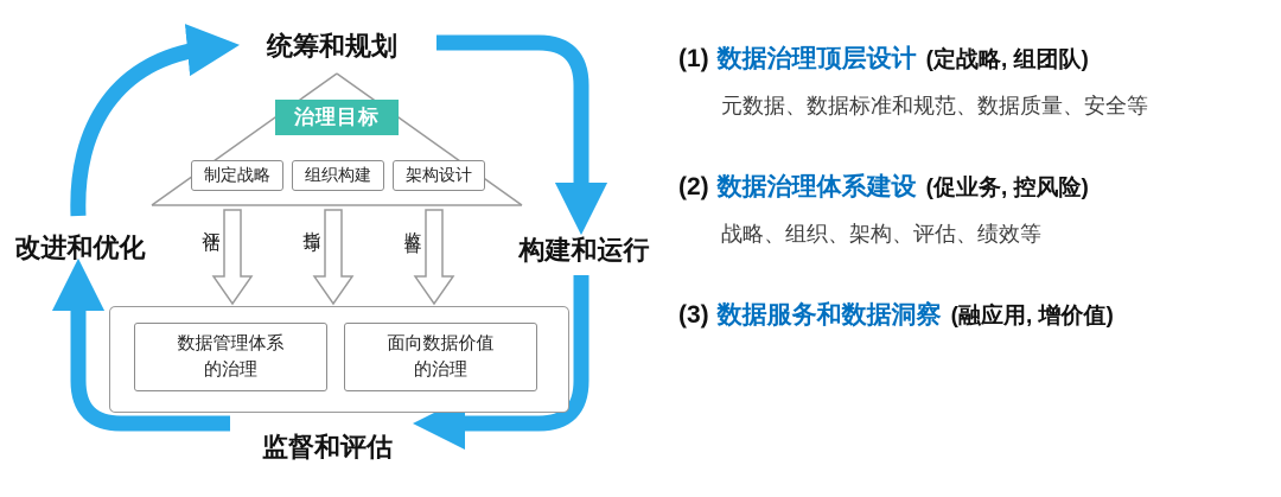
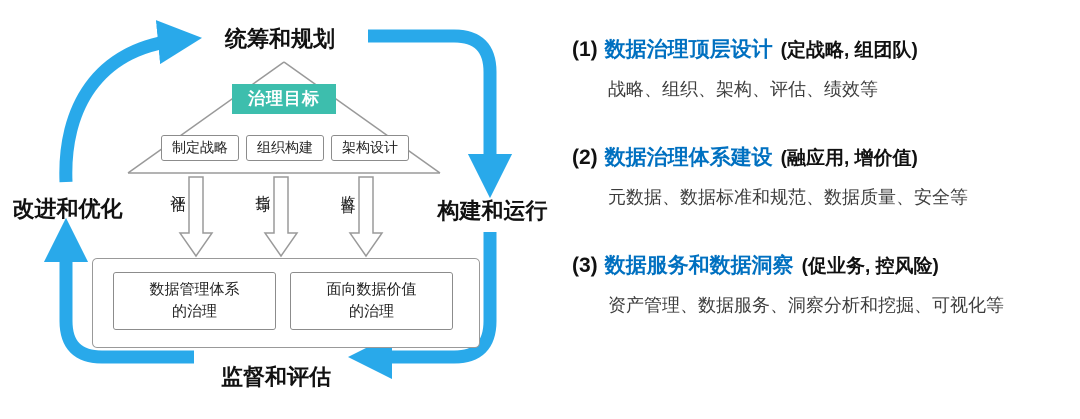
  统筹和规划
  构建和运行
  监督和评估
  改进和优化
  治理目标
  制定战略
  组织构建
  架构设计
  数据管理体系
  的治理
  面向数据价值
  的治理
  (1) 数据治理顶层设计 (定战略, 组团队)
- 元数据、数据标准和规范、数据质量、安全等
+ 战略、组织、架构、评估、绩效等
- (2) 数据治理体系建设 (促业务, 控风险)
+ (2) 数据治理体系建设 (融应用, 增价值)
- 战略、组织、架构、评估、绩效等
+ 元数据、数据标准和规范、数据质量、安全等
- (3) 数据服务和数据洞察 (融应用, 增价值)
+ (3) 数据服务和数据洞察 (促业务, 控风险)
+ 资产管理、数据服务、洞察分析和挖掘、可视化等
